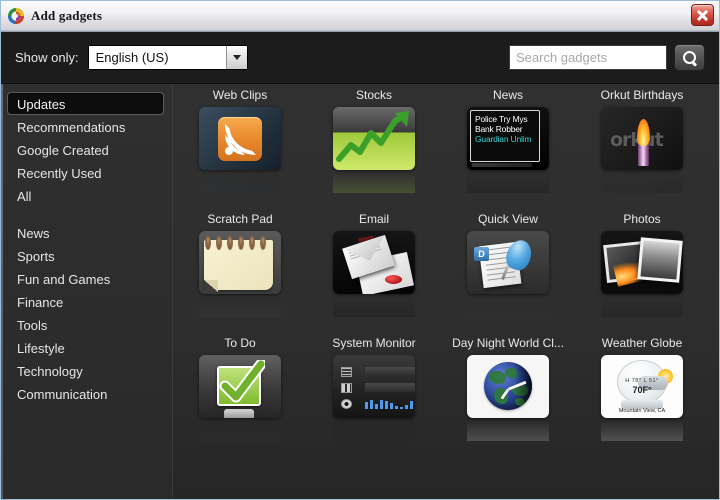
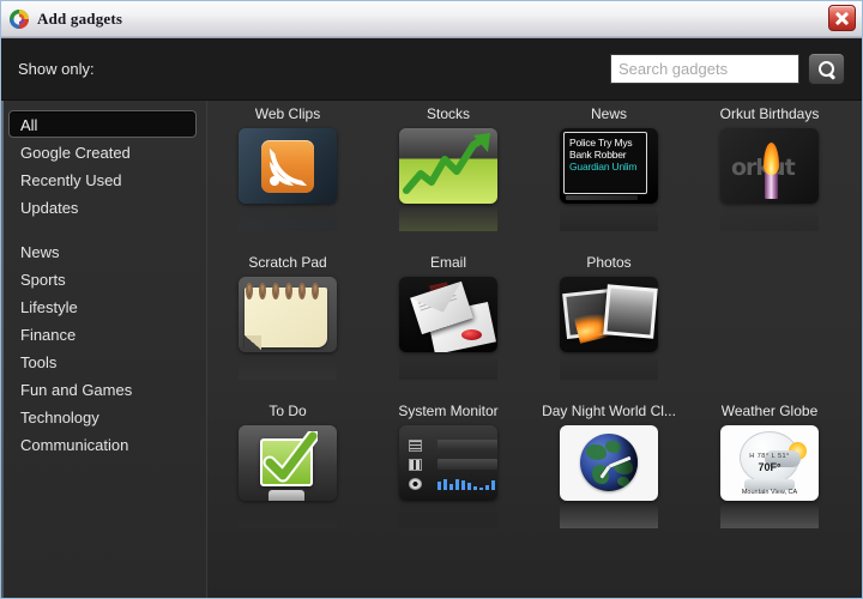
  Add gadgets
  Show only:
- English (US)
  Search gadgets
- Updates
+ All
- Recommendations
  Google Created
  Recently Used
- All
+ Updates
  News
  Sports
- Fun and Games
+ Lifestyle
  Finance
  Tools
- Lifestyle
+ Fun and Games
  Technology
  Communication
  Web Clips
  Stocks
  News
  Police Try Mys
  Bank Robber
  Guardian Unlim
  Orkut Birthdays
  Scratch Pad
  Email
- Quick View
- D
  Photos
  To Do
  System Monitor
  Day Night World Cl...
  Weather Globe
  70F°
